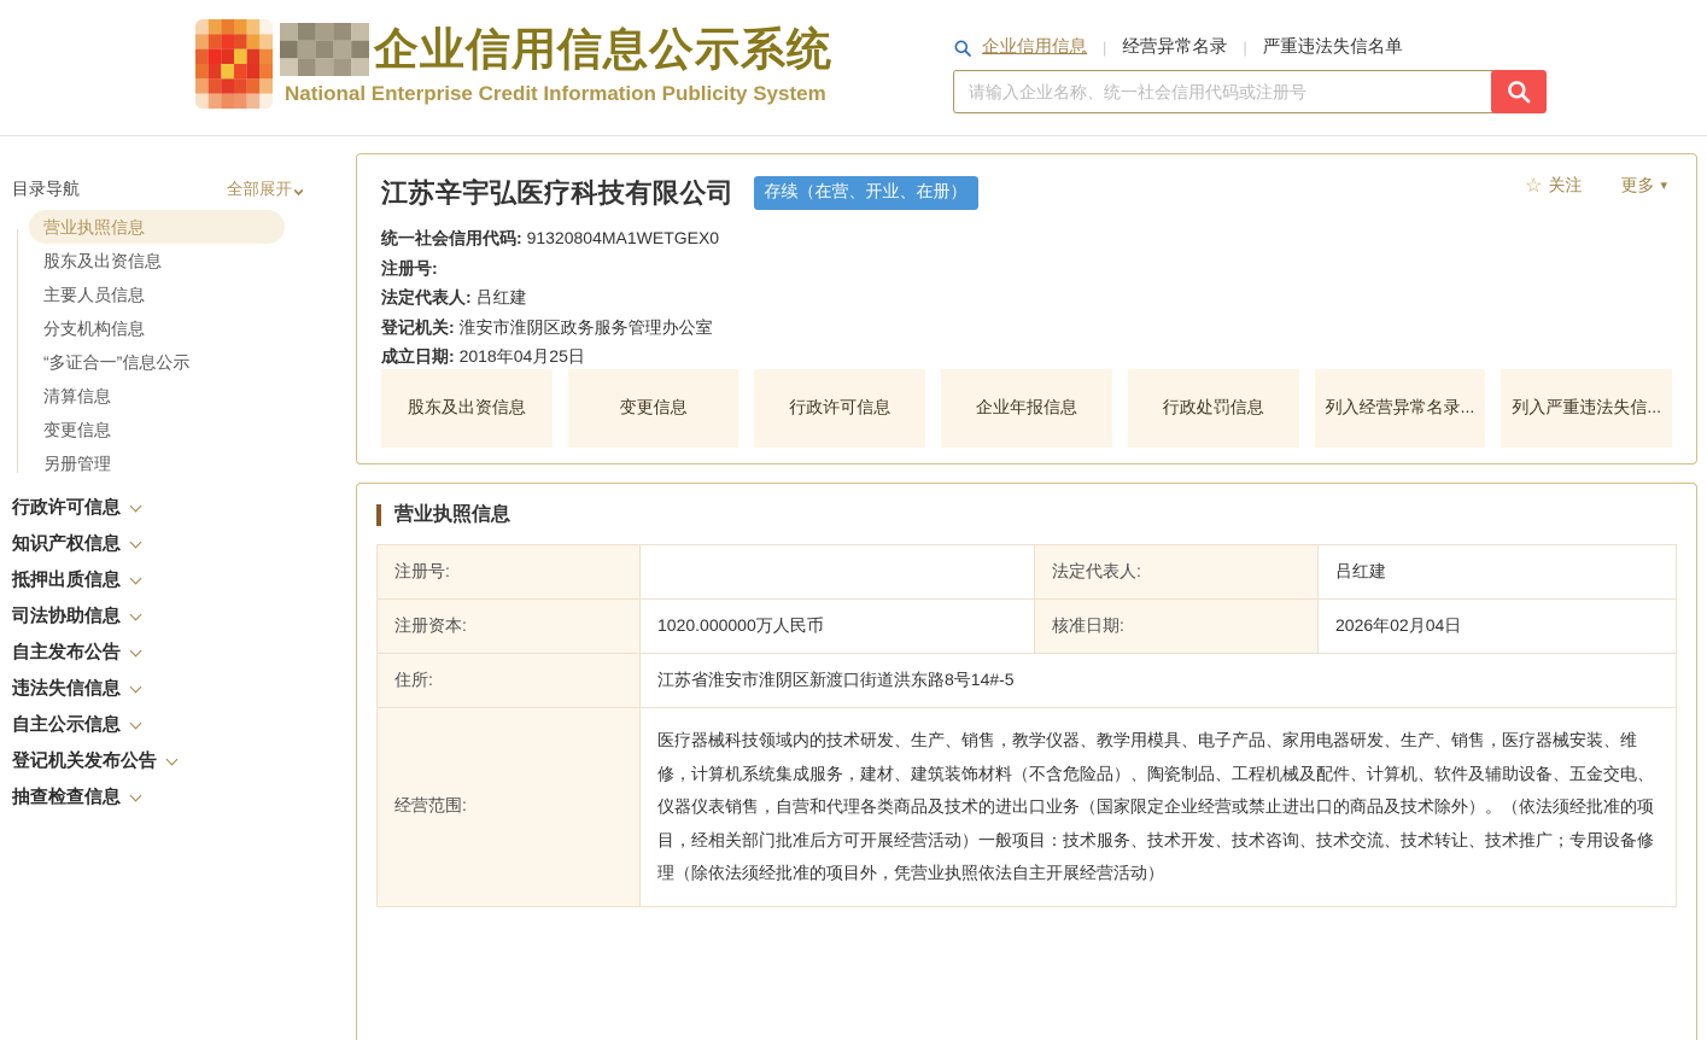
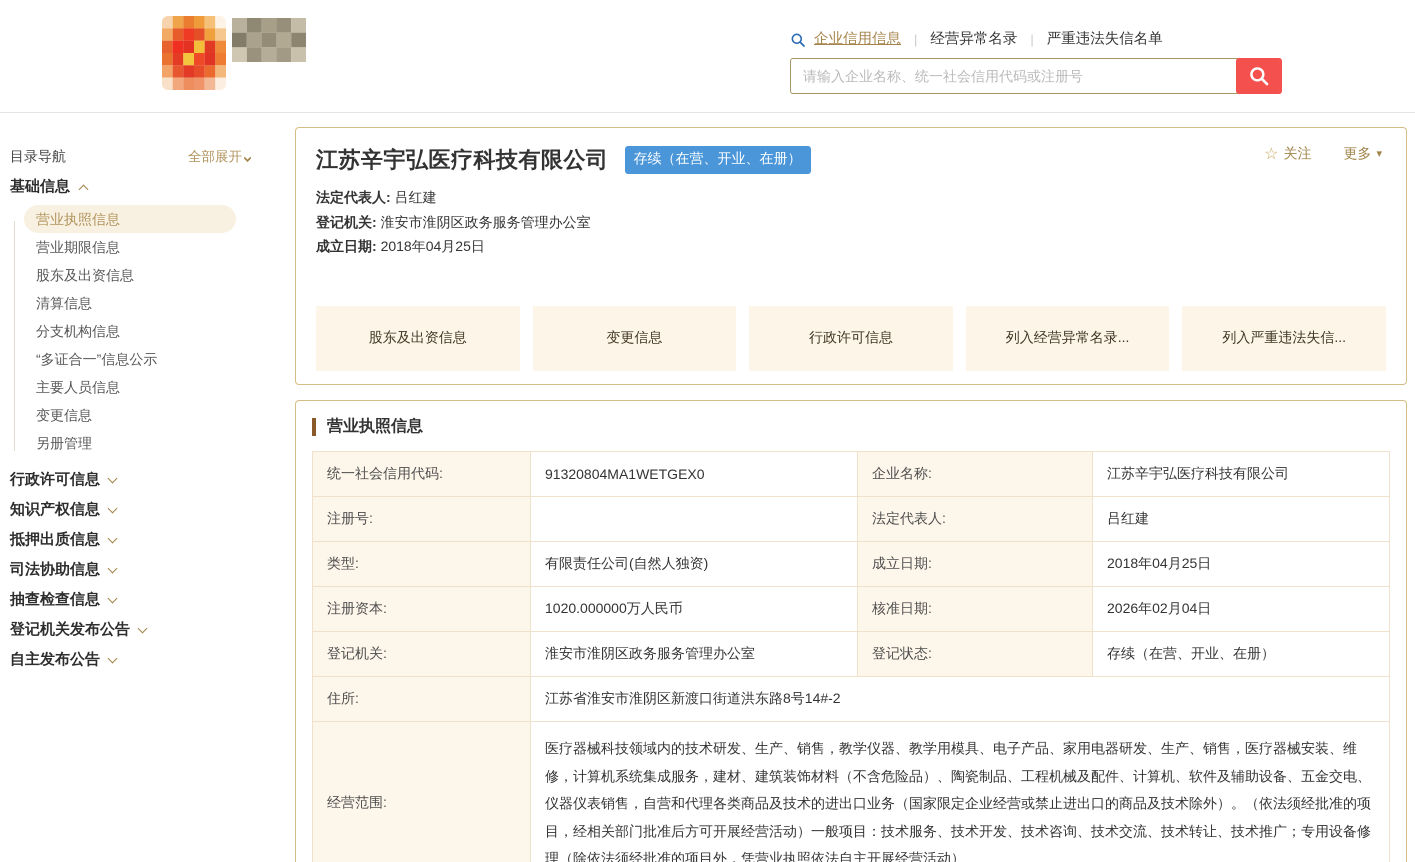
- 企业信用信息公示系统
- National Enterprise Credit Information Publicity System
  企业信用信息
  |
  经营异常名录
  |
  严重违法失信名单
  请输入企业名称、统一社会信用代码或注册号
  目录导航
  全部展开
+ 基础信息
  营业执照信息
+ 营业期限信息
  股东及出资信息
- 主要人员信息
+ 清算信息
  分支机构信息
  “多证合一”信息公示
- 清算信息
+ 主要人员信息
  变更信息
  另册管理
  行政许可信息
  知识产权信息
  抵押出质信息
  司法协助信息
- 自主发布公告
+ 抽查检查信息
- 违法失信信息
- 自主公示信息
  登记机关发布公告
- 抽查检查信息
+ 自主发布公告
  ☆
  关注
  更多
  ▾
  江苏辛宇弘医疗科技有限公司
  存续（在营、开业、在册）
- 统一社会信用代码: 91320804MA1WETGEX0
- 注册号:
  法定代表人: 吕红建
  登记机关: 淮安市淮阴区政务服务管理办公室
  成立日期: 2018年04月25日
  股东及出资信息
  变更信息
  行政许可信息
- 企业年报信息
- 行政处罚信息
  列入经营异常名录...
  列入严重违法失信...
  营业执照信息
+ 统一社会信用代码:	91320804MA1WETGEX0	企业名称:	江苏辛宇弘医疗科技有限公司
  注册号:		法定代表人:	吕红建
+ 类型:	有限责任公司(自然人独资)	成立日期:	2018年04月25日
  注册资本:	1020.000000万人民币	核准日期:	2026年02月04日
+ 登记机关:	淮安市淮阴区政务服务管理办公室	登记状态:	存续（在营、开业、在册）
- 住所:	江苏省淮安市淮阴区新渡口街道洪东路8号14#-5
+ 住所:	江苏省淮安市淮阴区新渡口街道洪东路8号14#-2
  经营范围:	医疗器械科技领域内的技术研发、生产、销售，教学仪器、教学用模具、电子产品、家用电器研发、生产、销售，医疗器械安装、维修，计算机系统集成服务，建材、建筑装饰材料（不含危险品）、陶瓷制品、工程机械及配件、计算机、软件及辅助设备、五金交电、仪器仪表销售，自营和代理各类商品及技术的进出口业务（国家限定企业经营或禁止进出口的商品及技术除外）。（依法须经批准的项目，经相关部门批准后方可开展经营活动）一般项目：技术服务、技术开发、技术咨询、技术交流、技术转让、技术推广；专用设备修理（除依法须经批准的项目外，凭营业执照依法自主开展经营活动）
